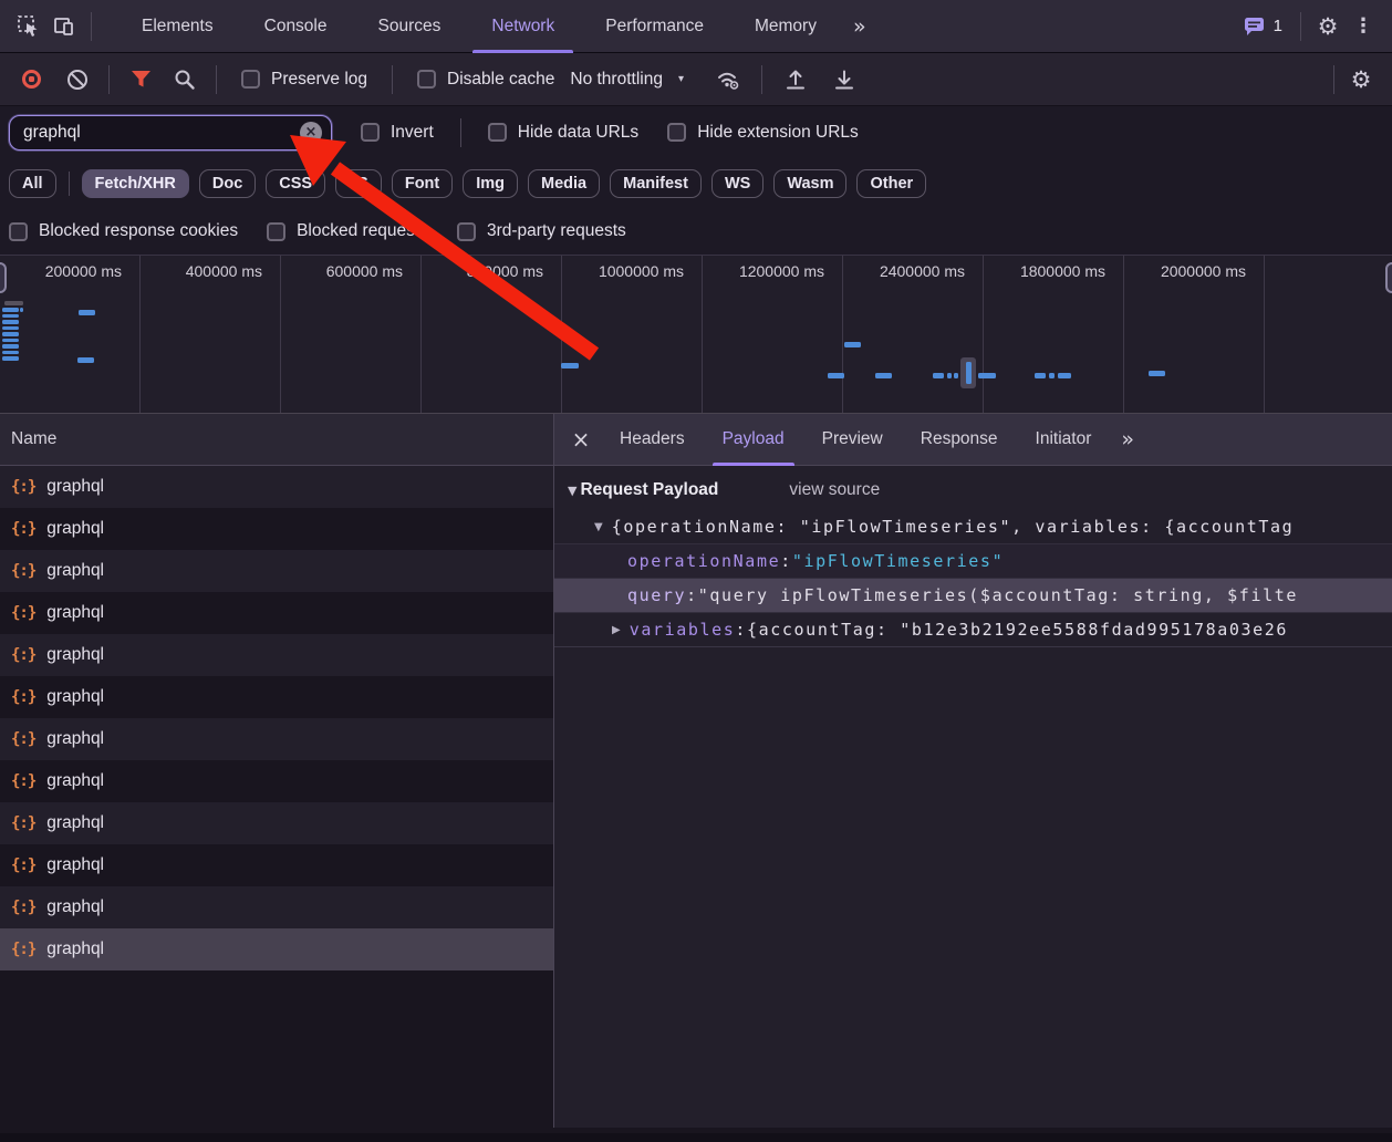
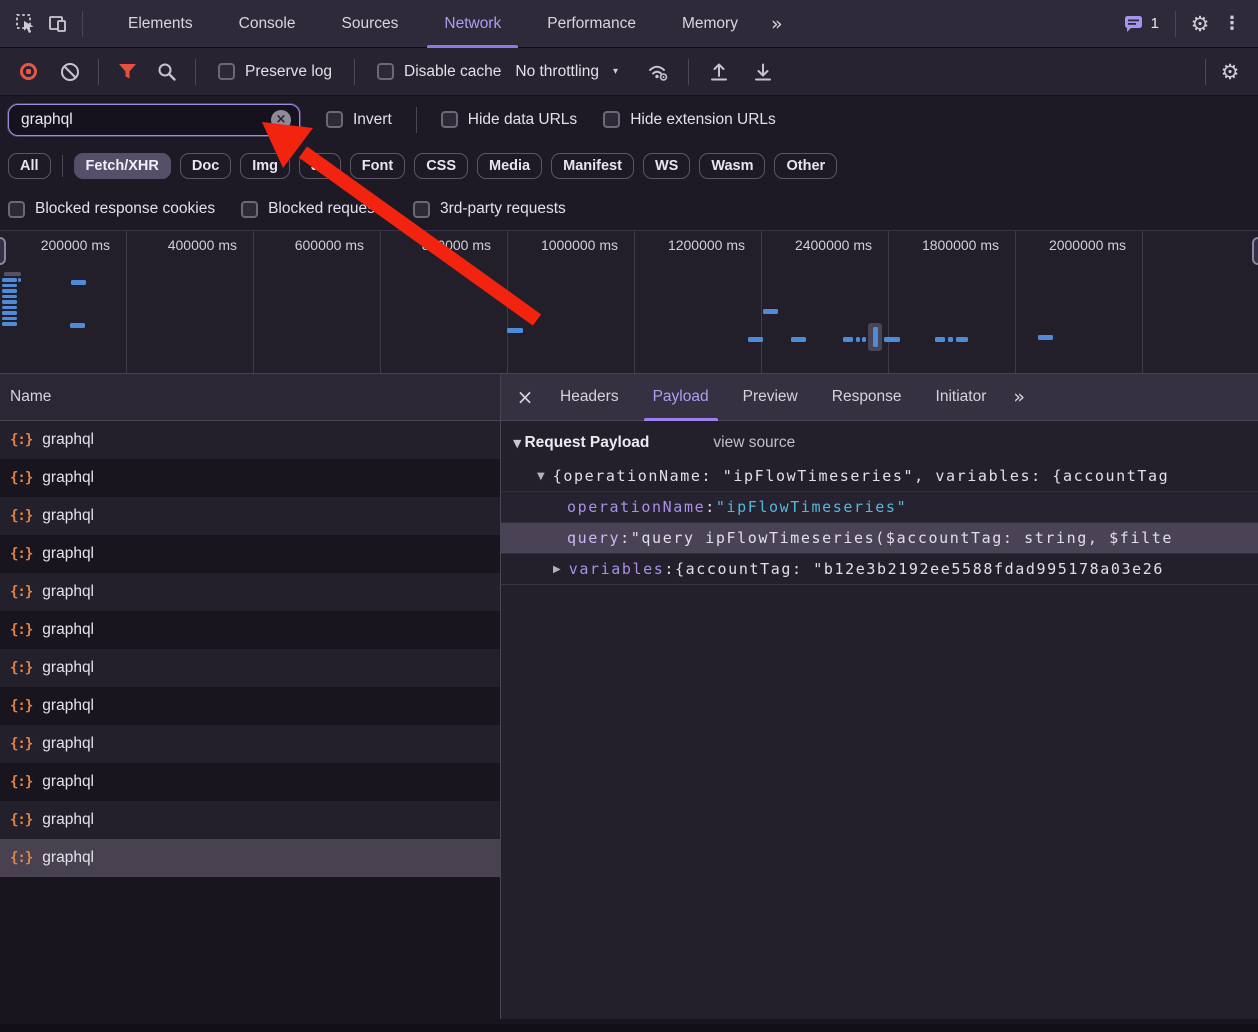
  Elements
  Console
  Sources
  Network
  Performance
  Memory
  »
  1
  ⚙
  ⋮
  Preserve log
  Disable cache
  No throttling
  ▾
  ⚙
  graphql
  ×
  Invert
  Hide data URLs
  Hide extension URLs
  All
  Fetch/XHR
  Doc
- CSS
+ Img
  Font
- Img
+ CSS
  Media
  Manifest
  WS
  Wasm
  Other
  Blocked response cookies
  Blocked reque
  3rd-party requests
  200000 ms
  400000 ms
  600000 ms
  1000000 ms
  1200000 ms
  2400000 ms
  1800000 ms
  2000000 ms
  Name
  {:}
  graphql
  {:}
  graphql
  {:}
  graphql
  {:}
  graphql
  {:}
  graphql
  {:}
  graphql
  {:}
  graphql
  {:}
  graphql
  {:}
  graphql
  {:}
  graphql
  {:}
  graphql
  {:}
  graphql
  ×
  Headers
  Payload
  Preview
  Response
  Initiator
  »
  ▼
  Request Payload
  view source
  ▼
  {operationName: "ipFlowTimeseries", variables: {accountTag
  operationName
  :
  "ipFlowTimeseries"
  query
  :
  "query ipFlowTimeseries($accountTag: string, $filte
  ▶
  variables
  :
  {accountTag: "b12e3b2192ee5588fdad995178a03e26
